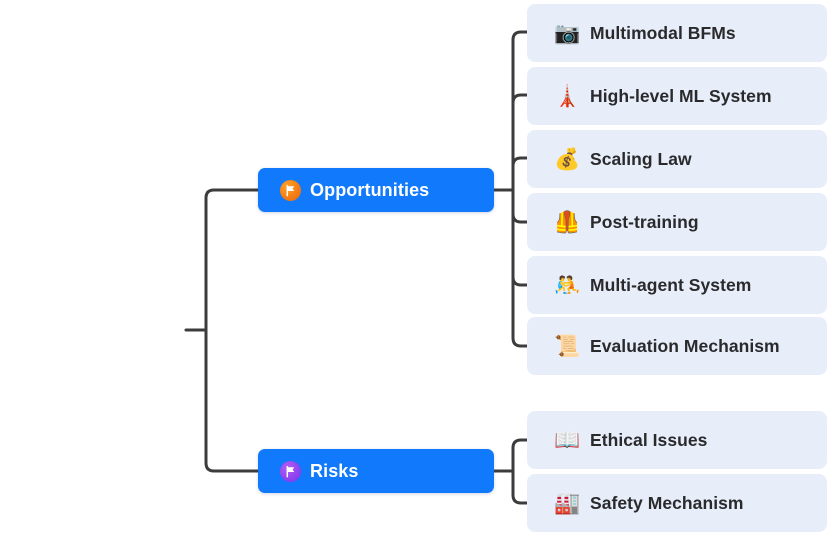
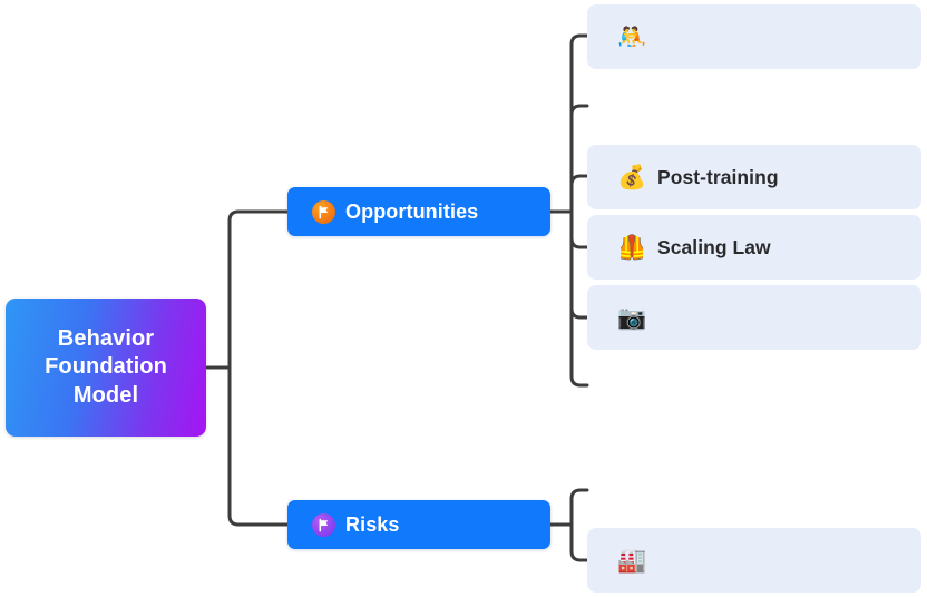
+ Behavior
+ Foundation
+ Model
  Opportunities
  Risks
- 📷
+ 🤼
- Multimodal BFMs
- 🗼
- High-level ML System
  💰
- Scaling Law
+ Post-training
  🦺
- Post-training
+ Scaling Law
- 🤼
+ 📷
- Multi-agent System
- 📜
- Evaluation Mechanism
- 📖
- Ethical Issues
  🏭
- Safety Mechanism
